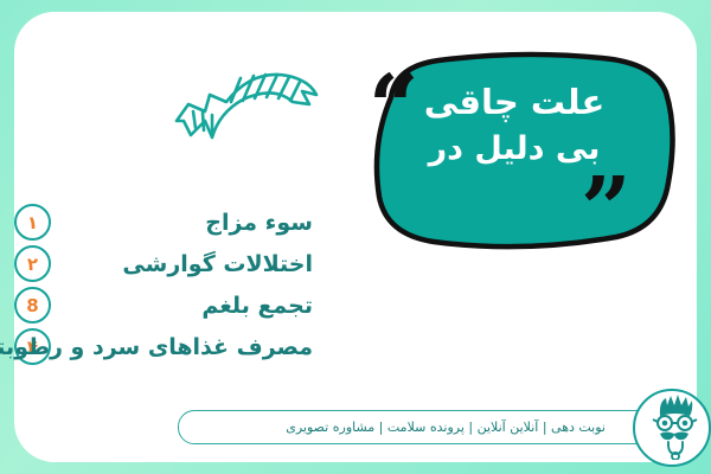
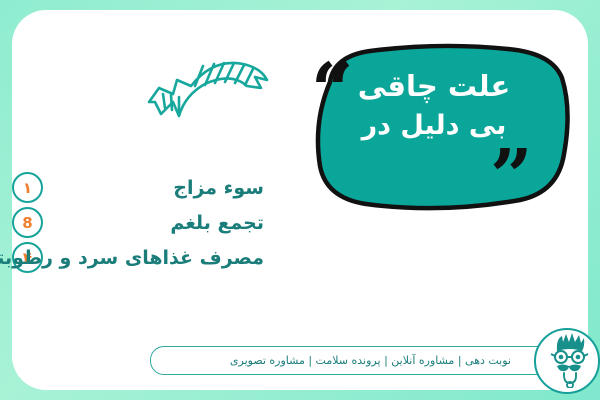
  “
  ”
  علت چاقی
  بی دلیل در
  ۱
  سوء مزاج
- ۲
- اختلالات گوارشی
  8
  تجمع بلغم
  ۴
  مصرف غذاهای سرد و رطوبت
- نوبت دهی | آنلاین آنلاین | پرونده سلامت | مشاوره تصویری
+ نوبت دهی | مشاوره آنلاین | پرونده سلامت | مشاوره تصویری
